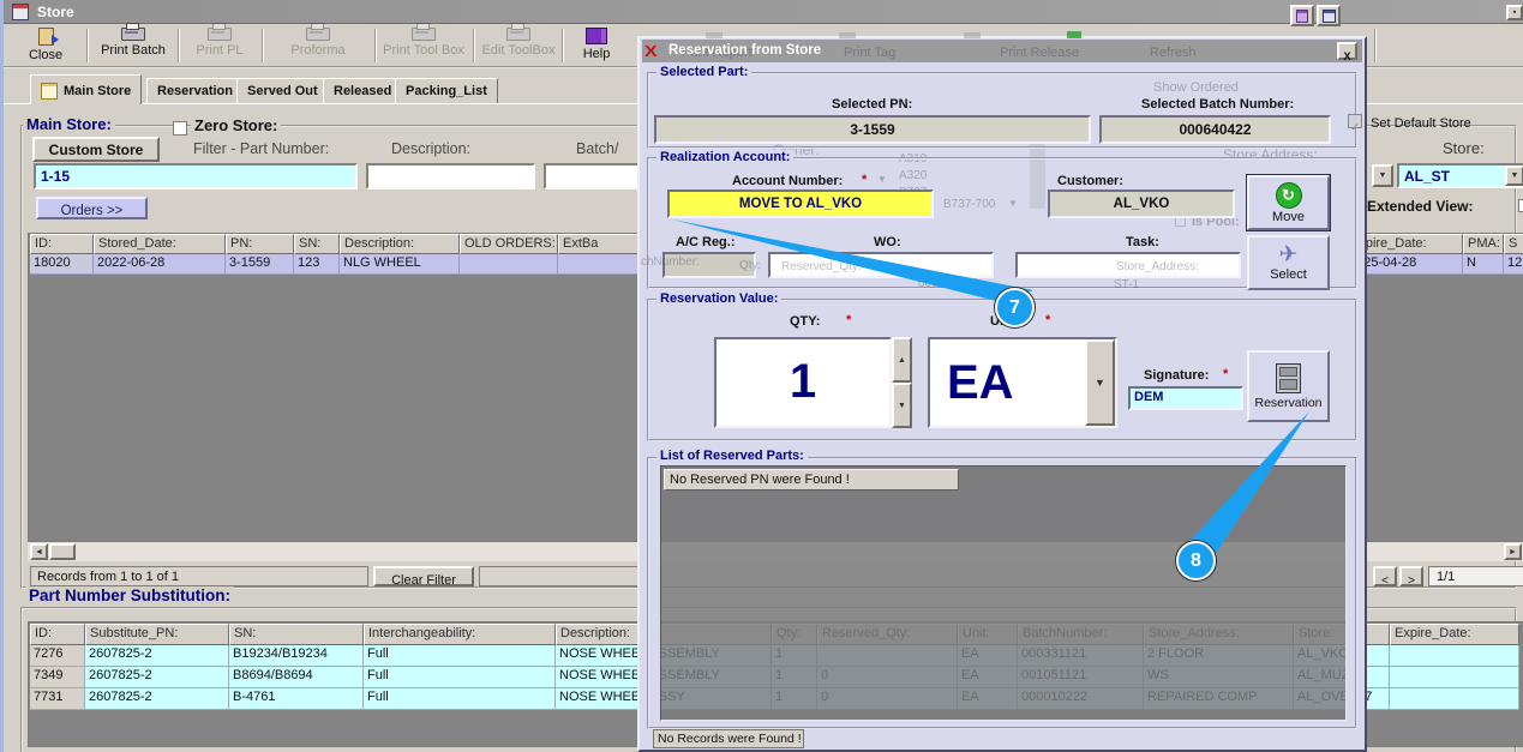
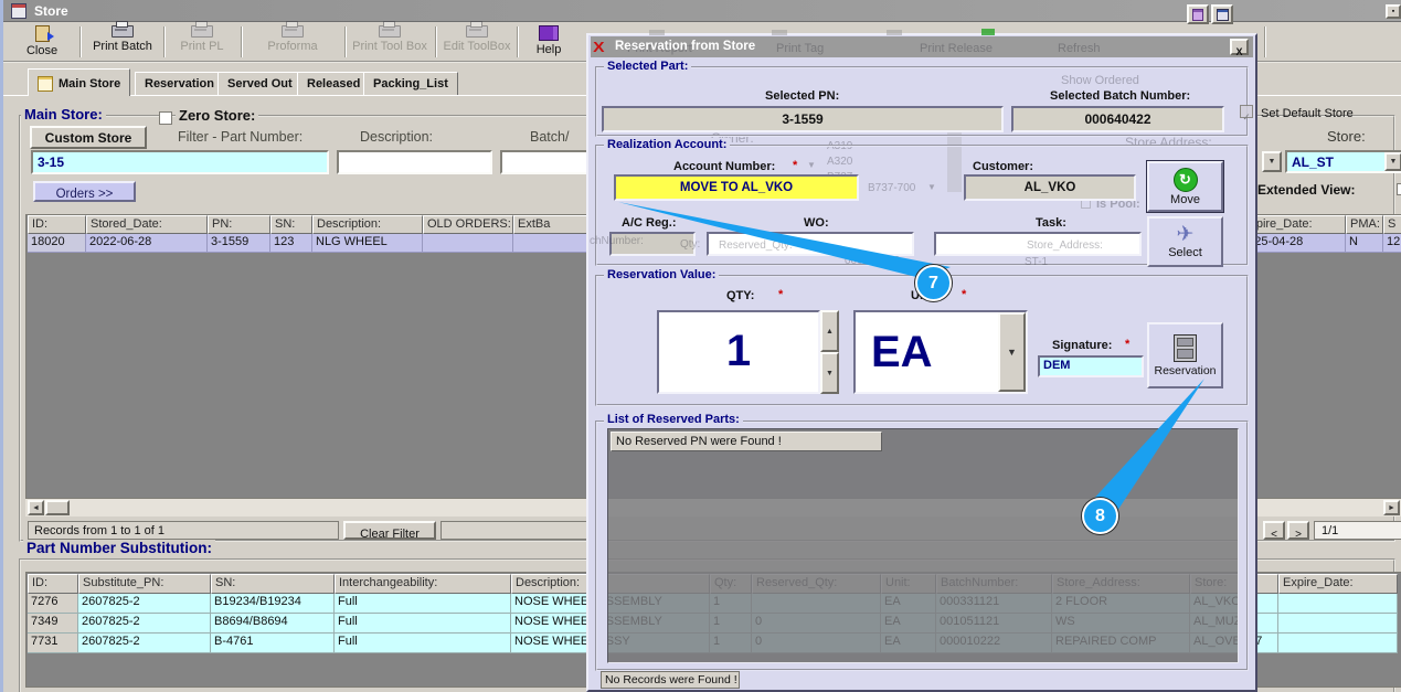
  Store
  Close
  Print Batch
  Print PL
  Proforma
  Print Tool Box
  Edit ToolBox
  Help
  Main Store
  Reservation
  Served Out
  Released
  Packing_List
  Main Store:
  Zero Store:
  Custom Store
  Filter - Part Number:
  Description:
  Batch/
- 1-15
+ 3-15
  Orders >>
  ID:
  Stored_Date:
  PN:
  SN:
  Description:
  OLD ORDERS:
  ExtBa
  pire_Date:
  PMA:
  S
  18020
  2022-06-28
  3-1559
  123
  NLG WHEEL
  25-04-28
  N
  12
  Records from 1 to 1 of 1
  Clear Filter
  <
  >
  1/1
  Set Default Store
  Store:
  AL_ST
  Extended View:
  Part Number Substitution:
  ID:
  Substitute_PN:
  SN:
  Interchangeability:
  Description:
  Qty:
  Reserved_Qty:
  Unit:
  BatchNumber:
  Store_Address:
  Store:
  Expire_Date:
  7276
  2607825-2
  B19234/B19234
  Full
  NOSE WHEESSEMBLY
  1
  EA
  000331121
  2 FLOOR
  AL_VKO
  7349
  2607825-2
  B8694/B8694
  Full
  NOSE WHEESSEMBLY
  1
  0
  EA
  001051121
  WS
  AL_MU
  7731
  2607825-2
  B-4761
  Full
  NOSE WHEESSY
  1
  0
  EA
  000010222
  REPAIRED COMP
  AL_OVB7
  Print Report
  Print Tag
  Print Release
  Refresh
  X
  Reservation from Store
  X
  Show Ordered
  Store Address:
  Is Pool:
  A319
  A320
  Selected Part:
  Selected PN:
  3-1559
  Selected Batch Number:
  000640422
  Realization Account:
  Account Number:
  *
  ▼
  MOVE TO AL_VKO
  B737-700
  ▼
  Customer:
  AL_VKO
  A/C Reg.:
  WO:
  Task:
  chNumber:
  Qty:
  Reserved_Qty:
  Store_Address:
  ST-1
  ↻
  Move
  ✈
  Select
  Reservation Value:
  QTY:
  *
  *
  1
  EA
  ▼
  Signature:
  *
  DEM
  Reservation
  List of Reserved Parts:
  No Reserved PN were Found !
  No Records were Found !
  ✓
  7
  8
